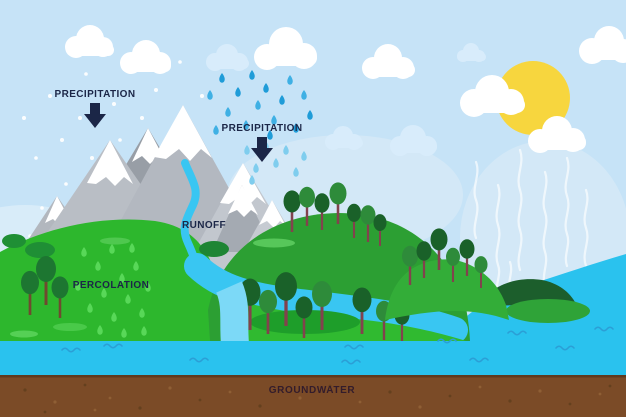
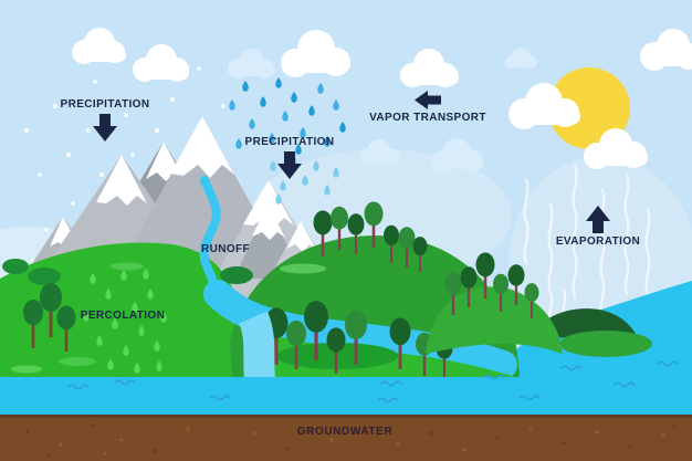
  PRECIPITATION
  PRECIPITATION
+ VAPOR TRANSPORT
+ EVAPORATION
  RUNOFF
  PERCOLATION
  GROUNDWATER
